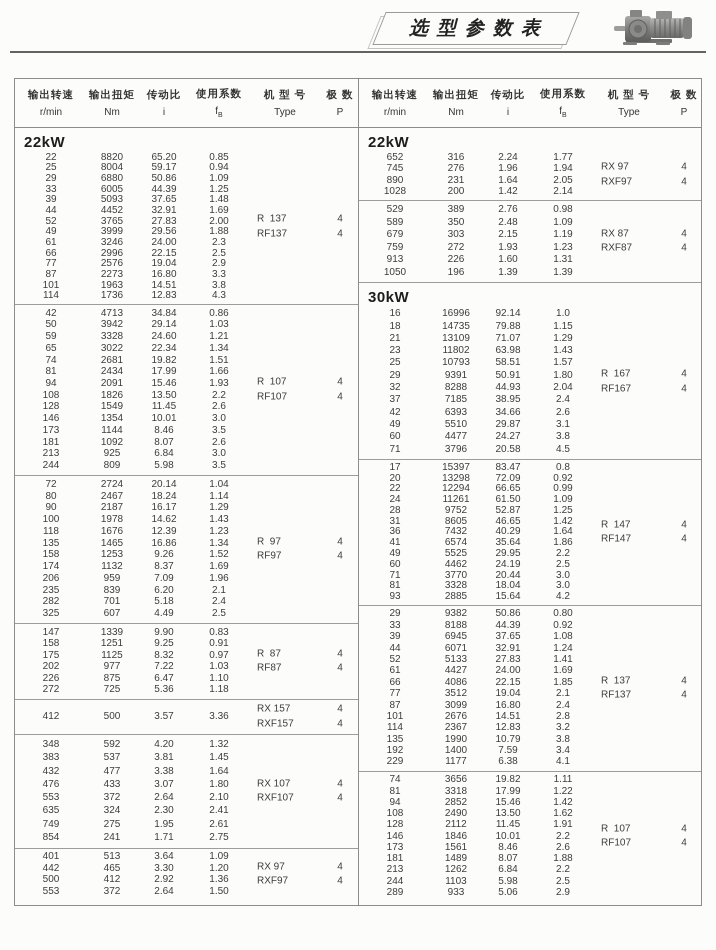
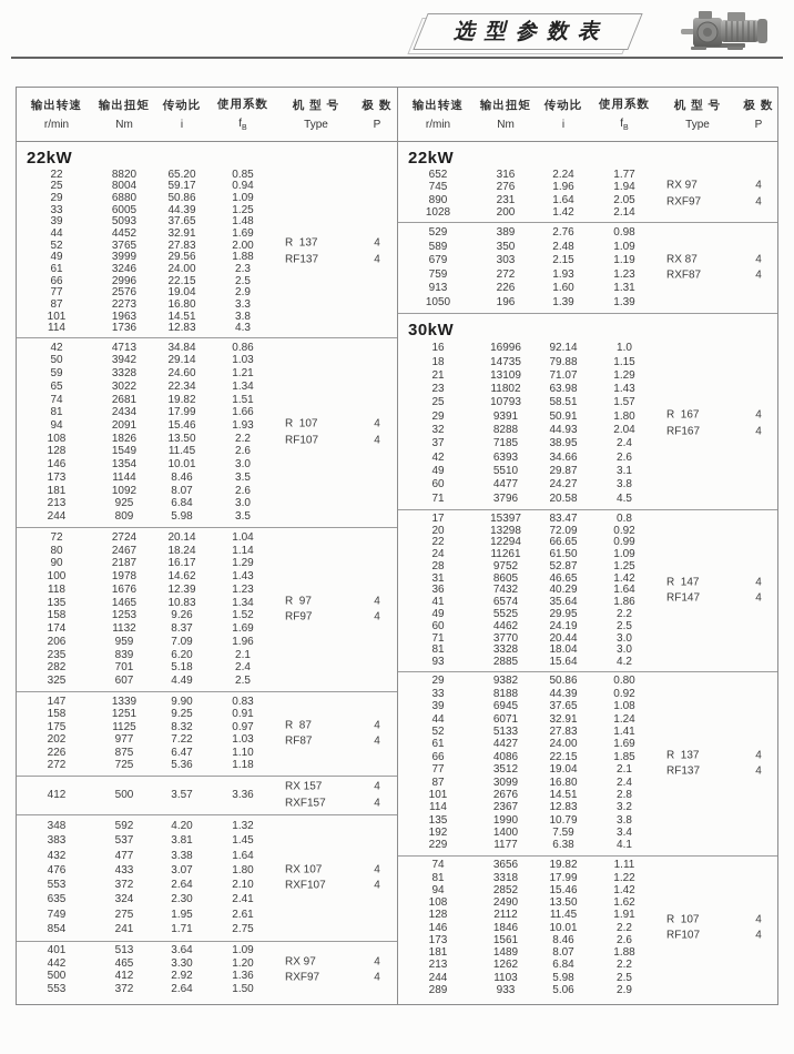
  选型参数表
  输出转速
  r/min
  输出扭矩
  Nm
  传动比
  i
  使用系数
  机 型 号
  Type
  极 数
  P
  输出转速
  r/min
  输出扭矩
  Nm
  传动比
  i
  使用系数
  机 型 号
  Type
  极 数
  P
  22kW
  22
  8820
  65.20
  0.85
  25
  8004
  59.17
  0.94
  29
  6880
  50.86
  1.09
  33
  6005
  44.39
  1.25
  39
  5093
  37.65
  1.48
  44
  4452
  32.91
  1.69
  52
  3765
  27.83
  2.00
  49
  3999
  29.56
  1.88
  61
  3246
  24.00
  2.3
  66
  2996
  22.15
  2.5
  77
  2576
  19.04
  2.9
  87
  2273
  16.80
  3.3
  101
  1963
  14.51
  3.8
  114
  1736
  12.83
  4.3
  R 137
  4
  RF137
  4
  42
  4713
  34.84
  0.86
  50
  3942
  29.14
  1.03
  59
  3328
  24.60
  1.21
  65
  3022
  22.34
  1.34
  74
  2681
  19.82
  1.51
  81
  2434
  17.99
  1.66
  94
  2091
  15.46
  1.93
  108
  1826
  13.50
  2.2
  128
  1549
  11.45
  2.6
  146
  1354
  10.01
  3.0
  173
  1144
  8.46
  3.5
  181
  1092
  8.07
  2.6
  213
  925
  6.84
  3.0
  244
  809
  5.98
  3.5
  R 107
  4
  RF107
  4
  72
  2724
  20.14
  1.04
  80
  2467
  18.24
  1.14
  90
  2187
  16.17
  1.29
  100
  1978
  14.62
  1.43
  118
  1676
  12.39
  1.23
  135
  1465
- 16.86
+ 10.83
  1.34
  158
  1253
  9.26
  1.52
  174
  1132
  8.37
  1.69
  206
  959
  7.09
  1.96
  235
  839
  6.20
  2.1
  282
  701
  5.18
  2.4
  325
  607
  4.49
  2.5
  R 97
  4
  RF97
  4
  147
  1339
  9.90
  0.83
  158
  1251
  9.25
  0.91
  175
  1125
  8.32
  0.97
  202
  977
  7.22
  1.03
  226
  875
  6.47
  1.10
  272
  725
  5.36
  1.18
  R 87
  4
  RF87
  4
  412
  500
  3.57
  3.36
  RX 157
  4
  RXF157
  4
  348
  592
  4.20
  1.32
  383
  537
  3.81
  1.45
  432
  477
  3.38
  1.64
  476
  433
  3.07
  1.80
  553
  372
  2.64
  2.10
  635
  324
  2.30
  2.41
  749
  275
  1.95
  2.61
  854
  241
  1.71
  2.75
  RX 107
  4
  RXF107
  4
  401
  513
  3.64
  1.09
  442
  465
  3.30
  1.20
  500
  412
  2.92
  1.36
  553
  372
  2.64
  1.50
  RX 97
  4
  RXF97
  4
  22kW
  652
  316
  2.24
  1.77
  745
  276
  1.96
  1.94
  890
  231
  1.64
  2.05
  1028
  200
  1.42
  2.14
  RX 97
  4
  RXF97
  4
  529
  389
  2.76
  0.98
  589
  350
  2.48
  1.09
  679
  303
  2.15
  1.19
  759
  272
  1.93
  1.23
  913
  226
  1.60
  1.31
  1050
  196
  1.39
  1.39
  RX 87
  4
  RXF87
  4
  30kW
  16
  16996
  92.14
  1.0
  18
  14735
  79.88
  1.15
  21
  13109
  71.07
  1.29
  23
  11802
  63.98
  1.43
  25
  10793
  58.51
  1.57
  29
  9391
  50.91
  1.80
  32
  8288
  44.93
  2.04
  37
  7185
  38.95
  2.4
  42
  6393
  34.66
  2.6
  49
  5510
  29.87
  3.1
  60
  4477
  24.27
  3.8
  71
  3796
  20.58
  4.5
  R 167
  4
  RF167
  4
  17
  15397
  83.47
  0.8
  20
  13298
  72.09
  0.92
  22
  12294
  66.65
  0.99
  24
  11261
  61.50
  1.09
  28
  9752
  52.87
  1.25
  31
  8605
  46.65
  1.42
  36
  7432
  40.29
  1.64
  41
  6574
  35.64
  1.86
  49
  5525
  29.95
  2.2
  60
  4462
  24.19
  2.5
  71
  3770
  20.44
  3.0
  81
  3328
  18.04
  3.0
  93
  2885
  15.64
  4.2
  R 147
  4
  RF147
  4
  29
  9382
  50.86
  0.80
  33
  8188
  44.39
  0.92
  39
  6945
  37.65
  1.08
  44
  6071
  32.91
  1.24
  52
  5133
  27.83
  1.41
  61
  4427
  24.00
  1.69
  66
  4086
  22.15
  1.85
  77
  3512
  19.04
  2.1
  87
  3099
  16.80
  2.4
  101
  2676
  14.51
  2.8
  114
  2367
  12.83
  3.2
  135
  1990
  10.79
  3.8
  192
  1400
  7.59
  3.4
  229
  1177
  6.38
  4.1
  R 137
  4
  RF137
  4
  74
  3656
  19.82
  1.11
  81
  3318
  17.99
  1.22
  94
  2852
  15.46
  1.42
  108
  2490
  13.50
  1.62
  128
  2112
  11.45
  1.91
  146
  1846
  10.01
  2.2
  173
  1561
  8.46
  2.6
  181
  1489
  8.07
  1.88
  213
  1262
  6.84
  2.2
  244
  1103
  5.98
  2.5
  289
  933
  5.06
  2.9
  R 107
  4
  RF107
  4
